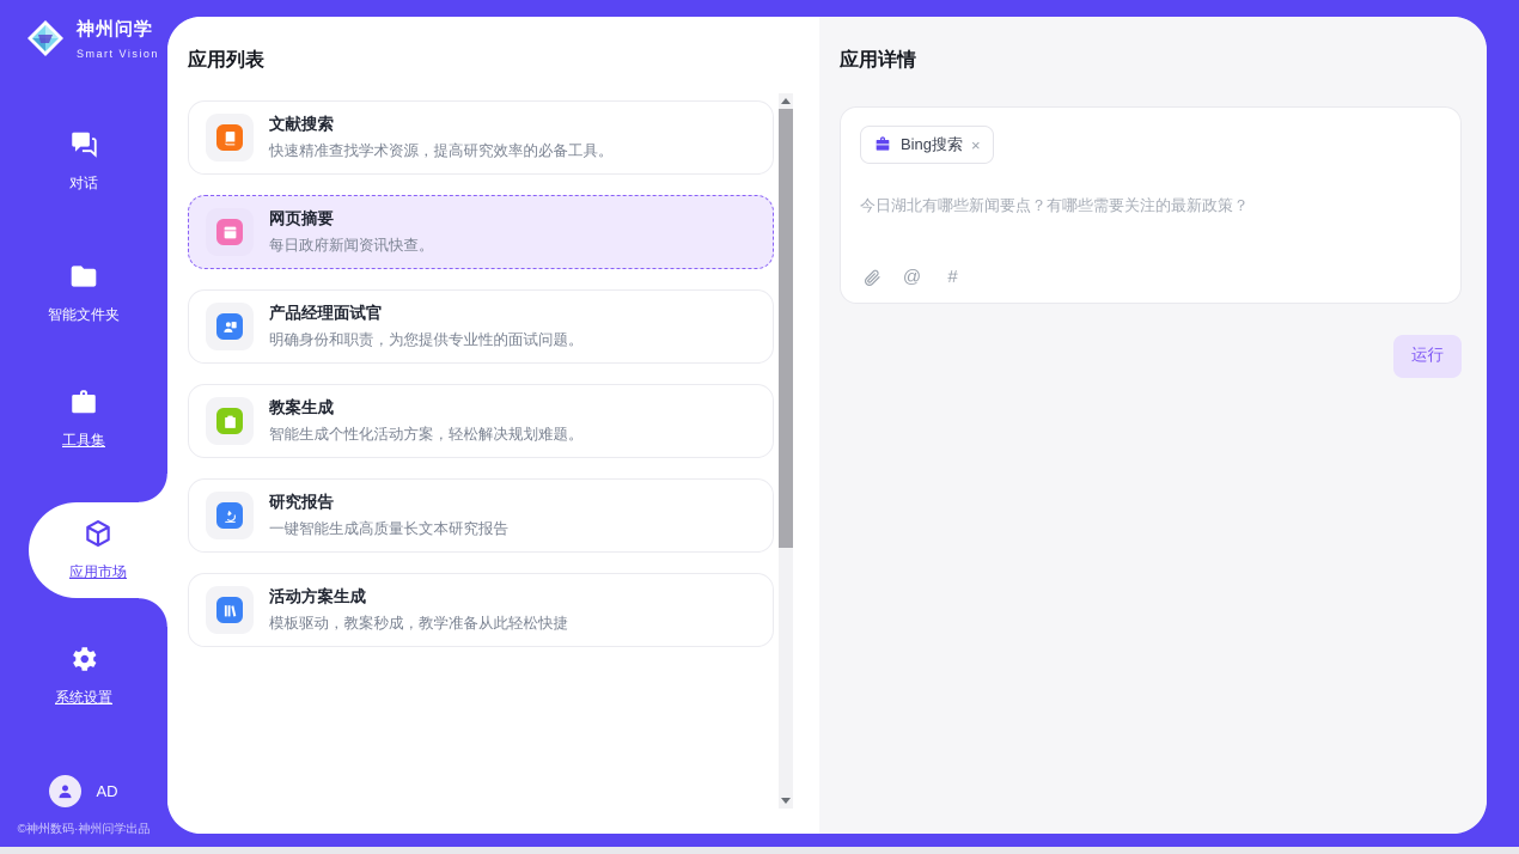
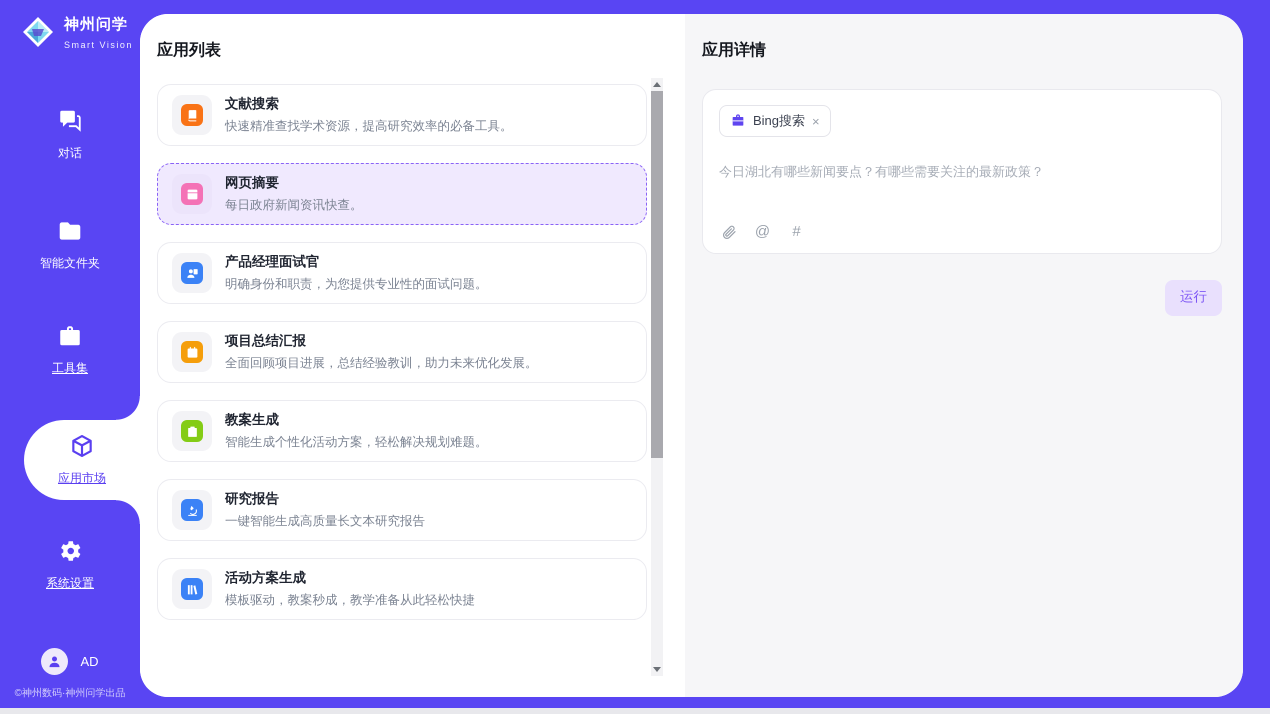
  神州问学 Smart Vision
  对话
  智能文件夹
  工具集
  应用市场
  系统设置
  AD
  ©神州数码·神州问学出品
  应用列表
  文献搜索
  快速精准查找学术资源，提高研究效率的必备工具。
  网页摘要
  每日政府新闻资讯快查。
  产品经理面试官
  明确身份和职责，为您提供专业性的面试问题。
+ 项目总结汇报
+ 全面回顾项目进展，总结经验教训，助力未来优化发展。
  教案生成
  智能生成个性化活动方案，轻松解决规划难题。
  研究报告
  一键智能生成高质量长文本研究报告
  活动方案生成
  模板驱动，教案秒成，教学准备从此轻松快捷
  应用详情
  Bing搜索
  ×
  今日湖北有哪些新闻要点？有哪些需要关注的最新政策？
  @
  #
  运行
